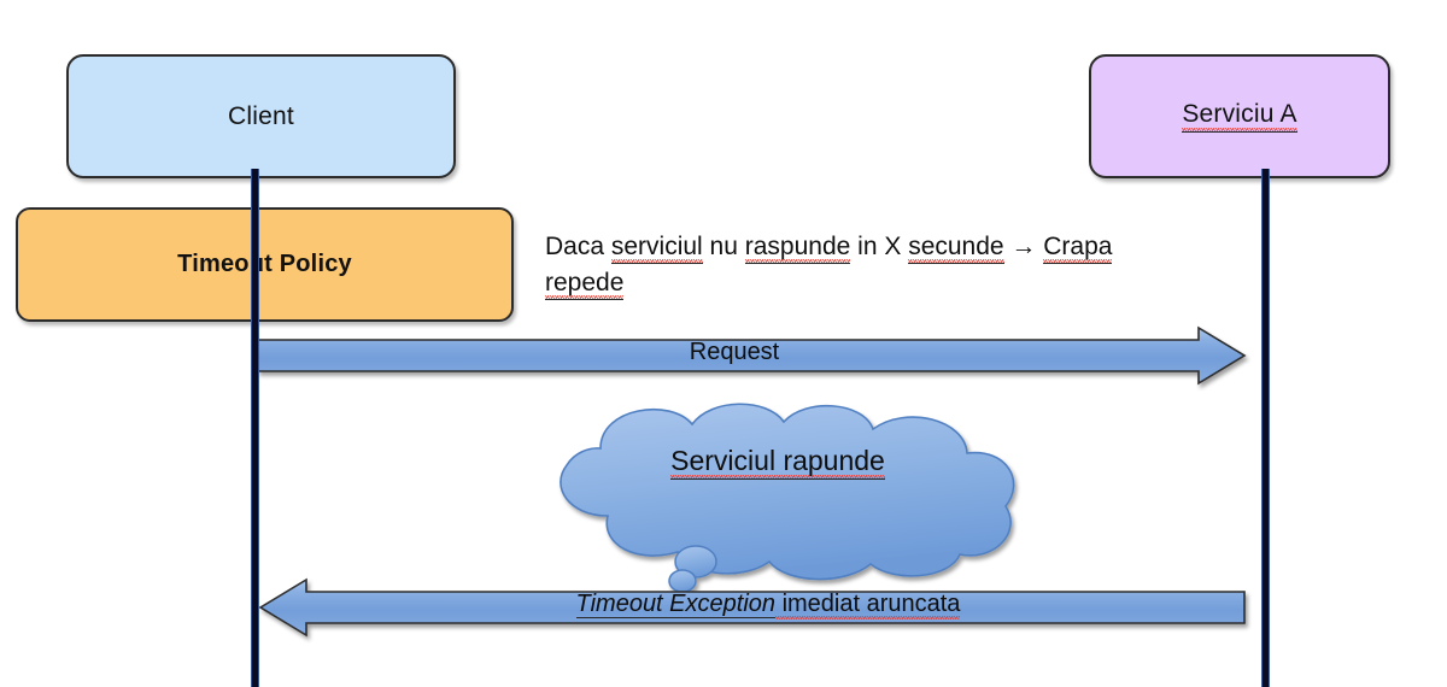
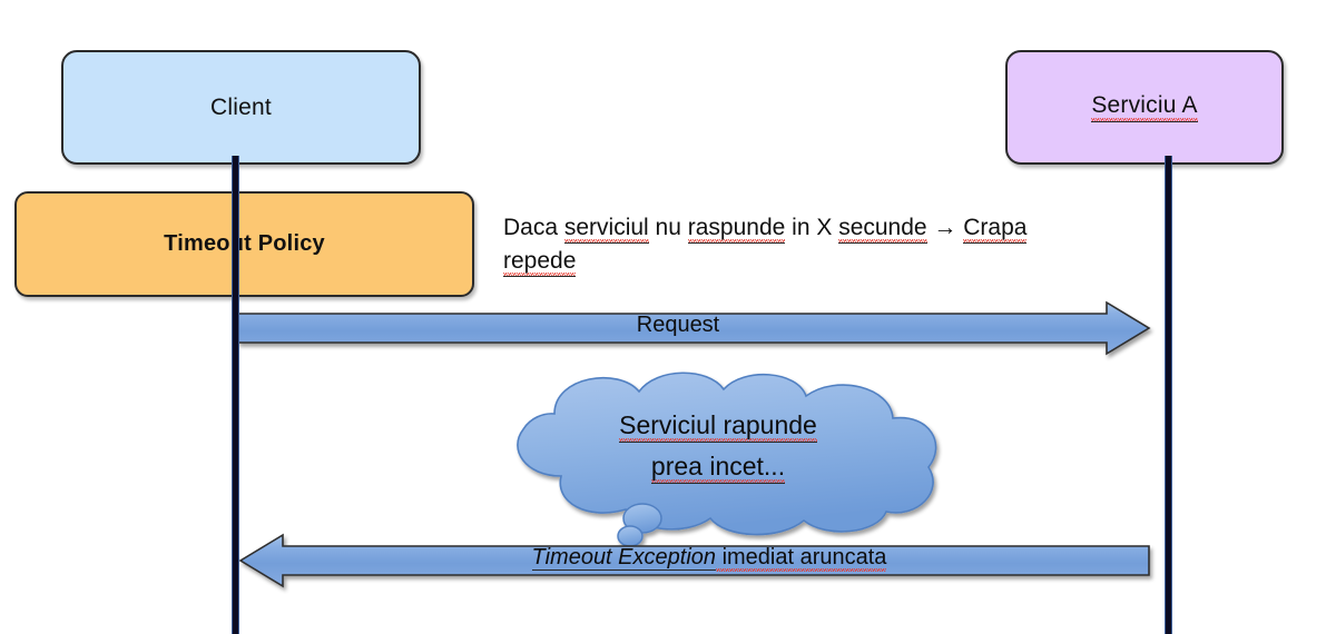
  Client
  Serviciu A
  Timeot Policy
  Daca serviciul nu raspunde in X secunde → Crapa
  repede
  Request
  Timeout Exception imediat aruncata
  Serviciul rapunde
+ prea incet...
